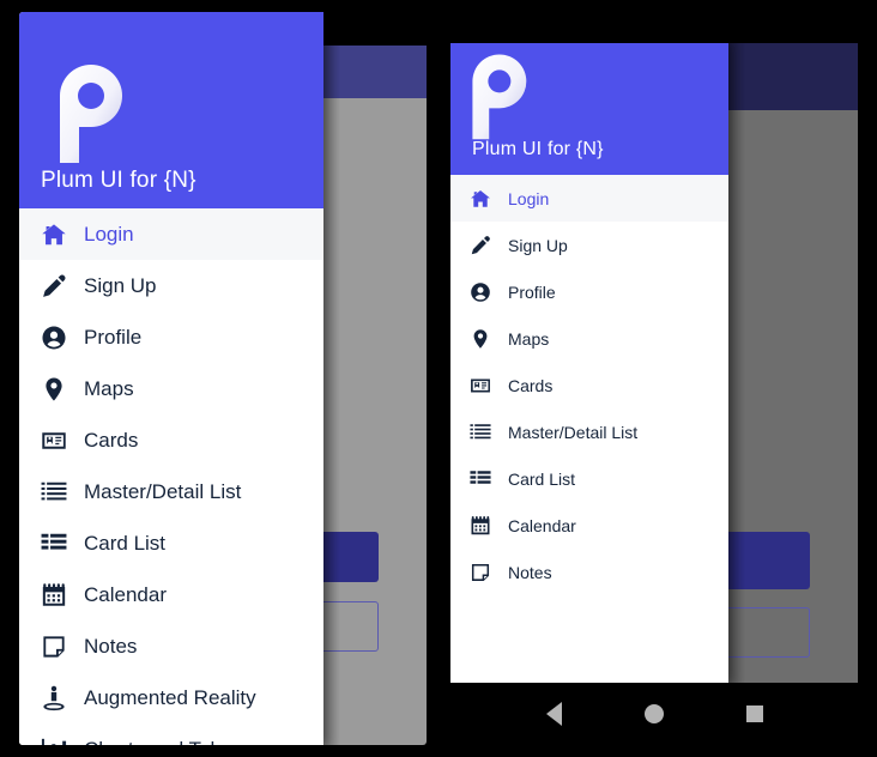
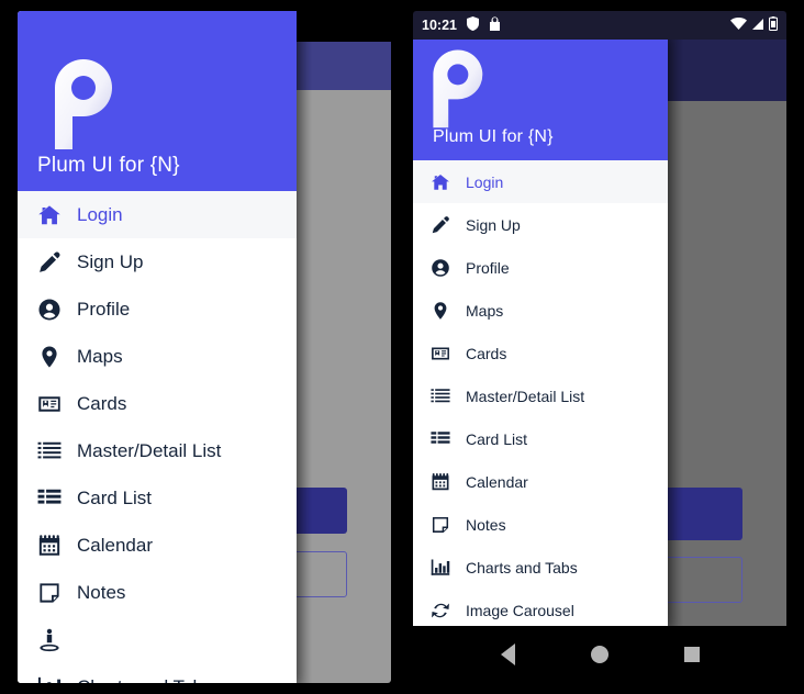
  Plum UI for {N}
  Login
  Sign Up
  Profile
  Maps
  Cards
  Master/Detail List
  Card List
  Calendar
  Notes
- Augmented Reality
  Plum UI for {N}
  Login
  Sign Up
  Profile
  Maps
  Cards
  Master/Detail List
  Card List
  Calendar
  Notes
+ Charts and Tabs
+ Image Carousel
+ 10:21
